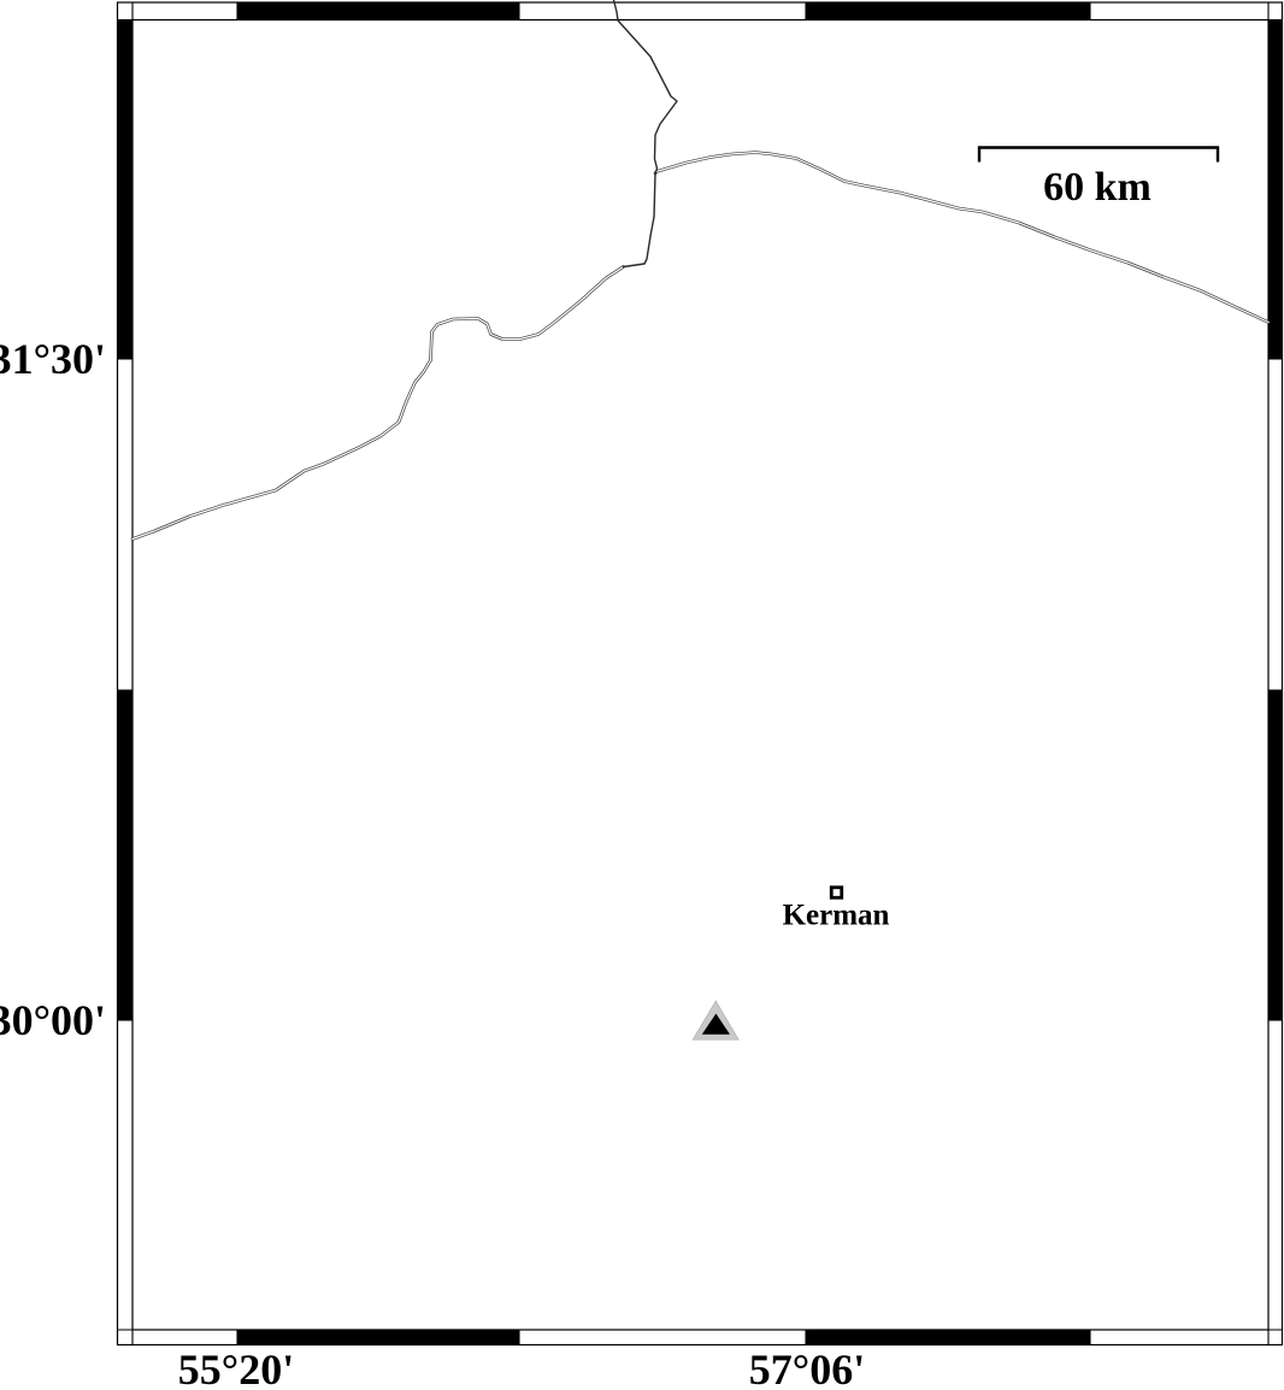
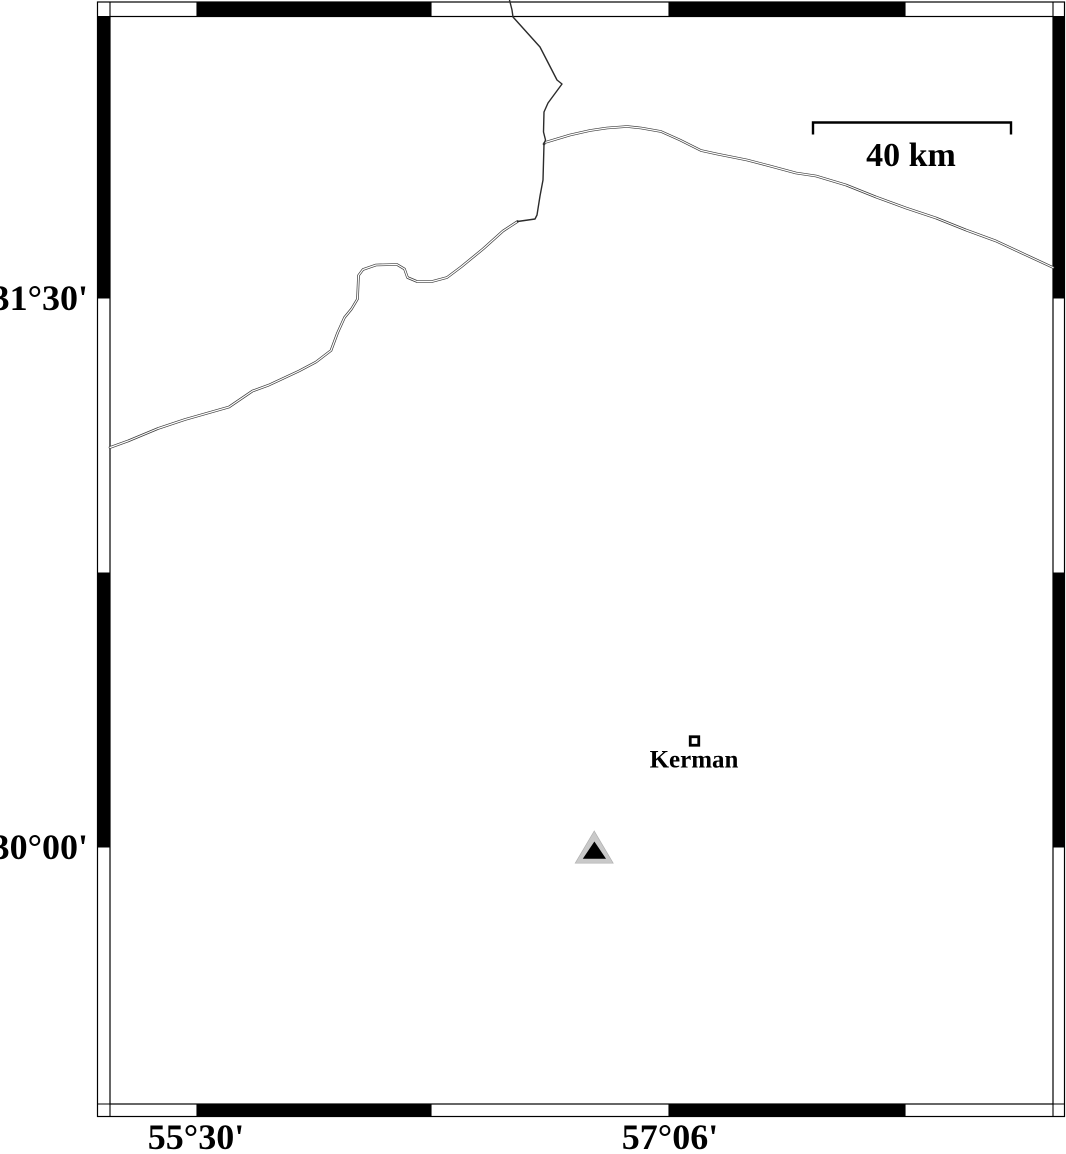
  31°30'
  30°00'
- 55°20'
+ 55°30'
  57°06'
- 60 km
+ 40 km
  Kerman
